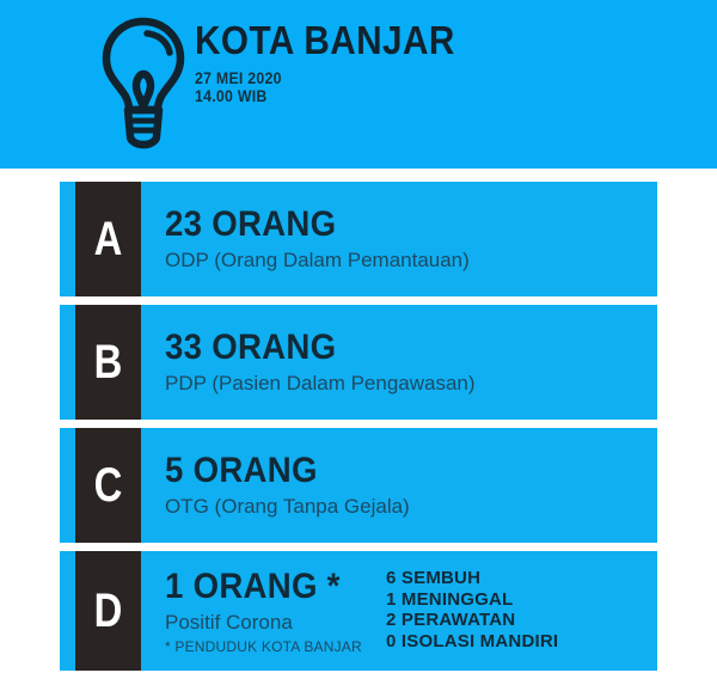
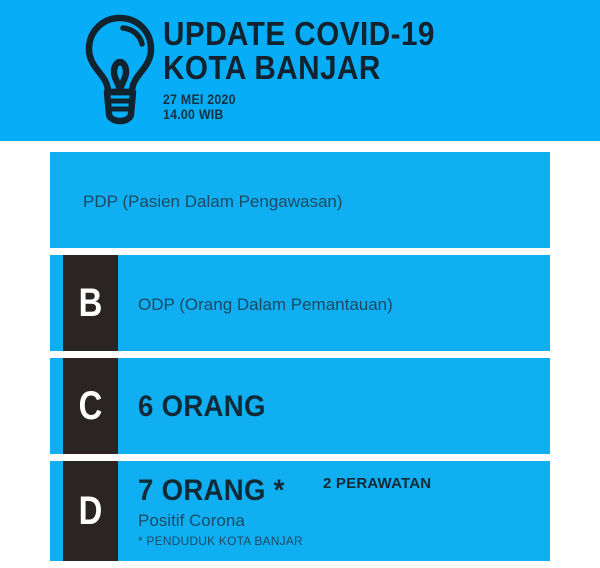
+ UPDATE COVID-19
  KOTA BANJAR
  27 MEI 2020
  14.00 WIB
- A
- 23 ORANG
- ODP (Orang Dalam Pemantauan)
+ PDP (Pasien Dalam Pengawasan)
  B
- 33 ORANG
- PDP (Pasien Dalam Pengawasan)
+ ODP (Orang Dalam Pemantauan)
  C
- 5 ORANG
+ 6 ORANG
- OTG (Orang Tanpa Gejala)
  D
- 1 ORANG *
+ 7 ORANG *
  Positif Corona
  * PENDUDUK KOTA BANJAR
- 6 SEMBUH
- 1 MENINGGAL
  2 PERAWATAN
- 0 ISOLASI MANDIRI
